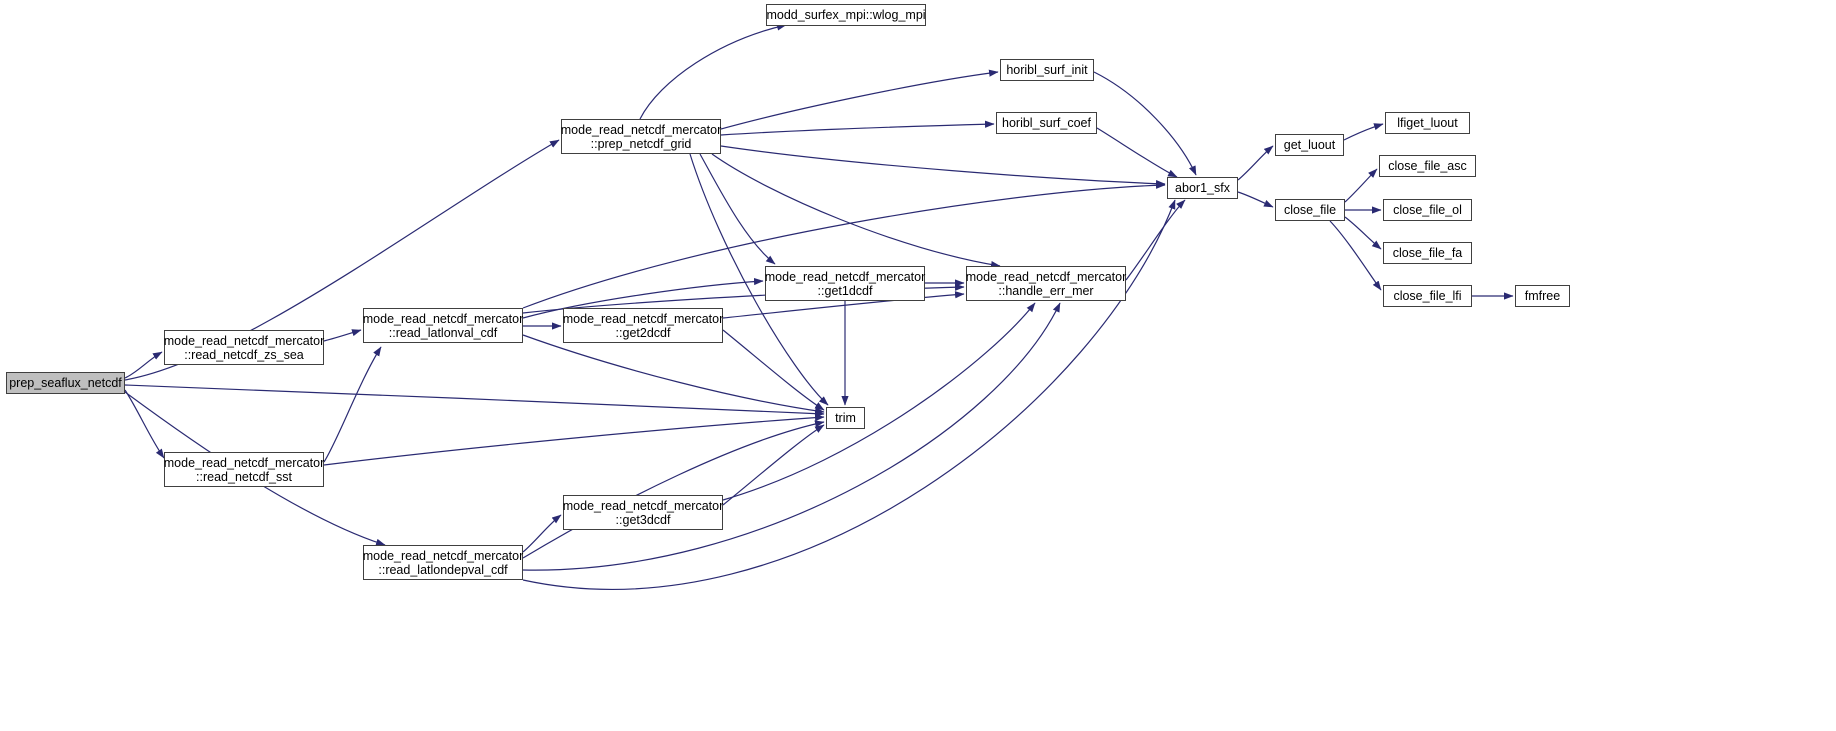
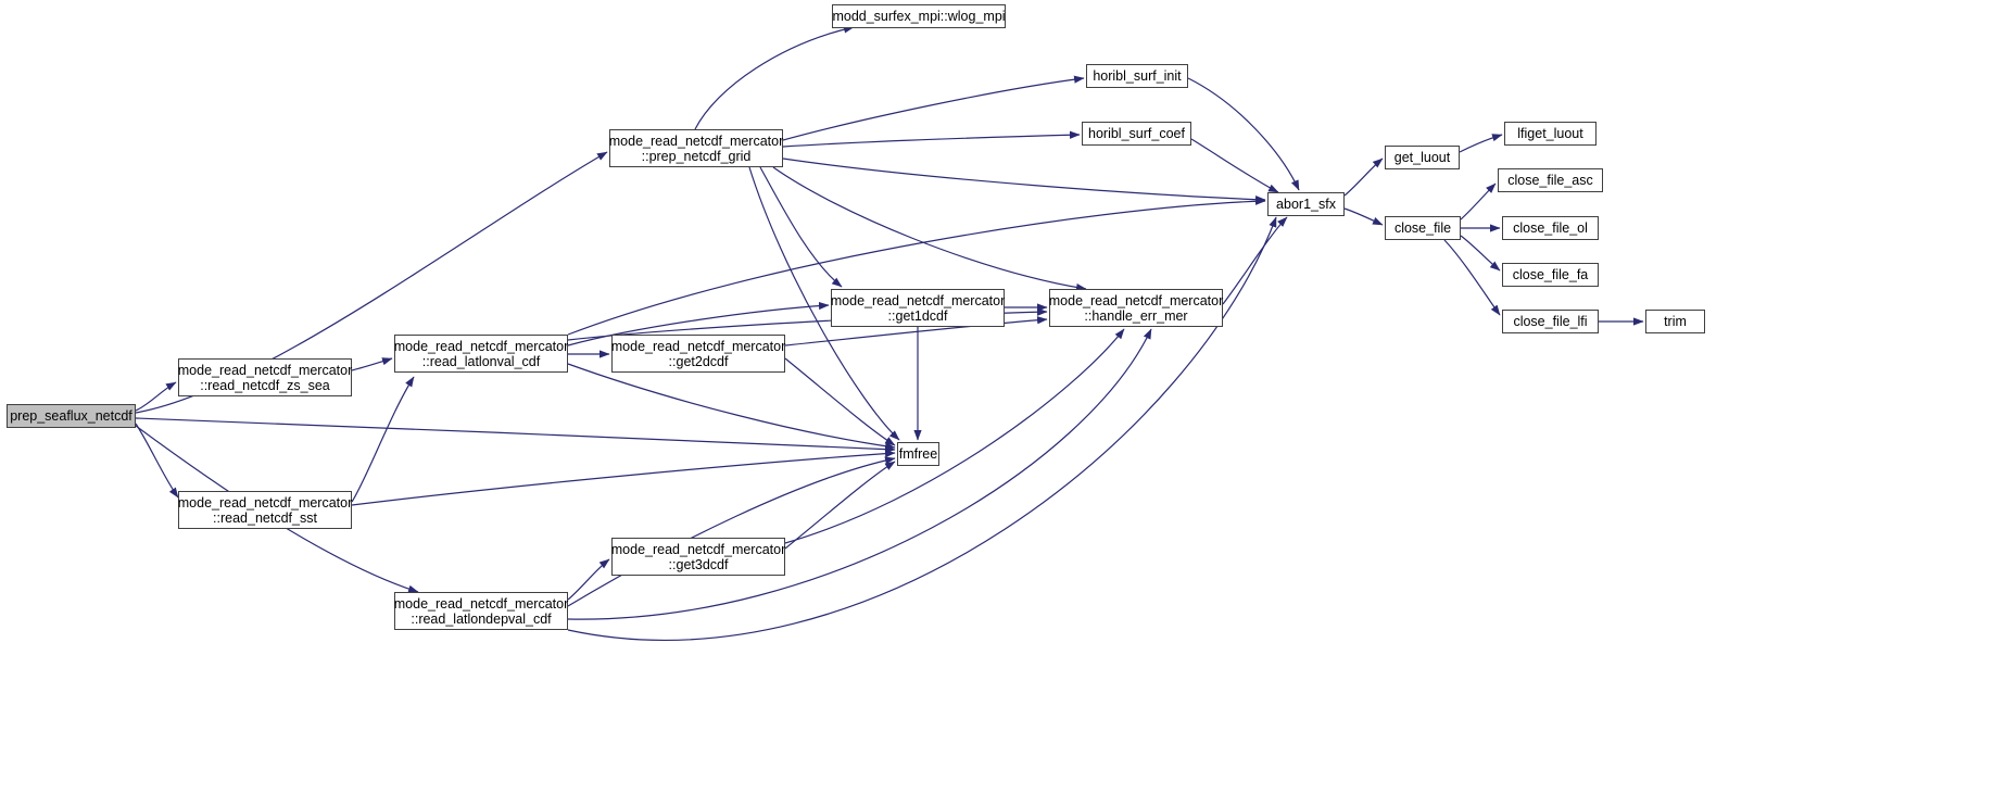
  prep_seaflux_netcdf
  mode_read_netcdf_mercator
  ::read_netcdf_zs_sea
  mode_read_netcdf_mercator
  ::read_netcdf_sst
  mode_read_netcdf_mercator
  ::read_latlonval_cdf
  mode_read_netcdf_mercator
  ::read_latlondepval_cdf
  mode_read_netcdf_mercator
  ::prep_netcdf_grid
  mode_read_netcdf_mercator
  ::get2dcdf
  mode_read_netcdf_mercator
  ::get3dcdf
  mode_read_netcdf_mercator
  ::get1dcdf
  mode_read_netcdf_mercator
  ::handle_err_mer
- trim
+ fmfree
  modd_surfex_mpi::wlog_mpi
  horibl_surf_init
  horibl_surf_coef
  abor1_sfx
  get_luout
  close_file
  lfiget_luout
  close_file_asc
  close_file_ol
  close_file_fa
  close_file_lfi
- fmfree
+ trim
